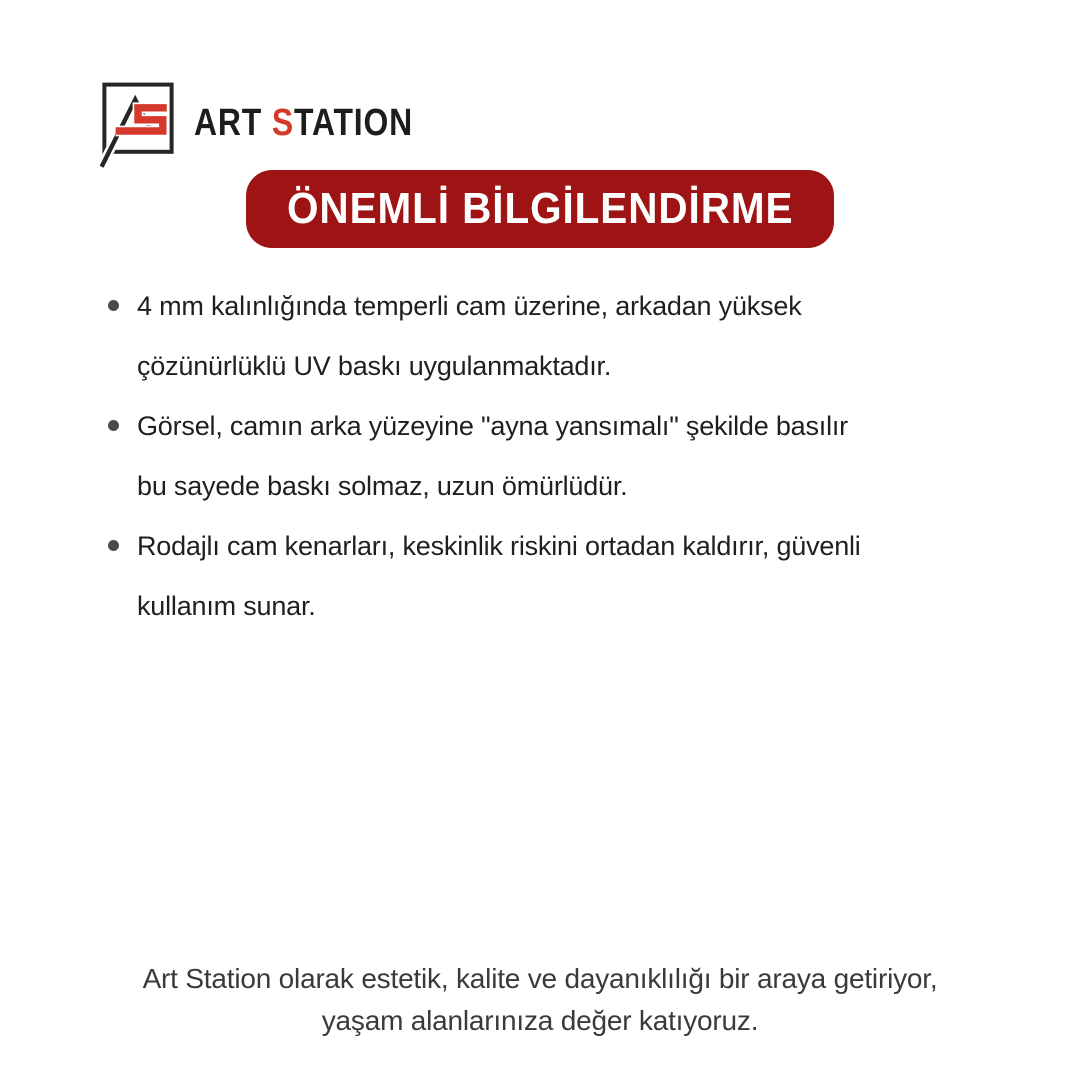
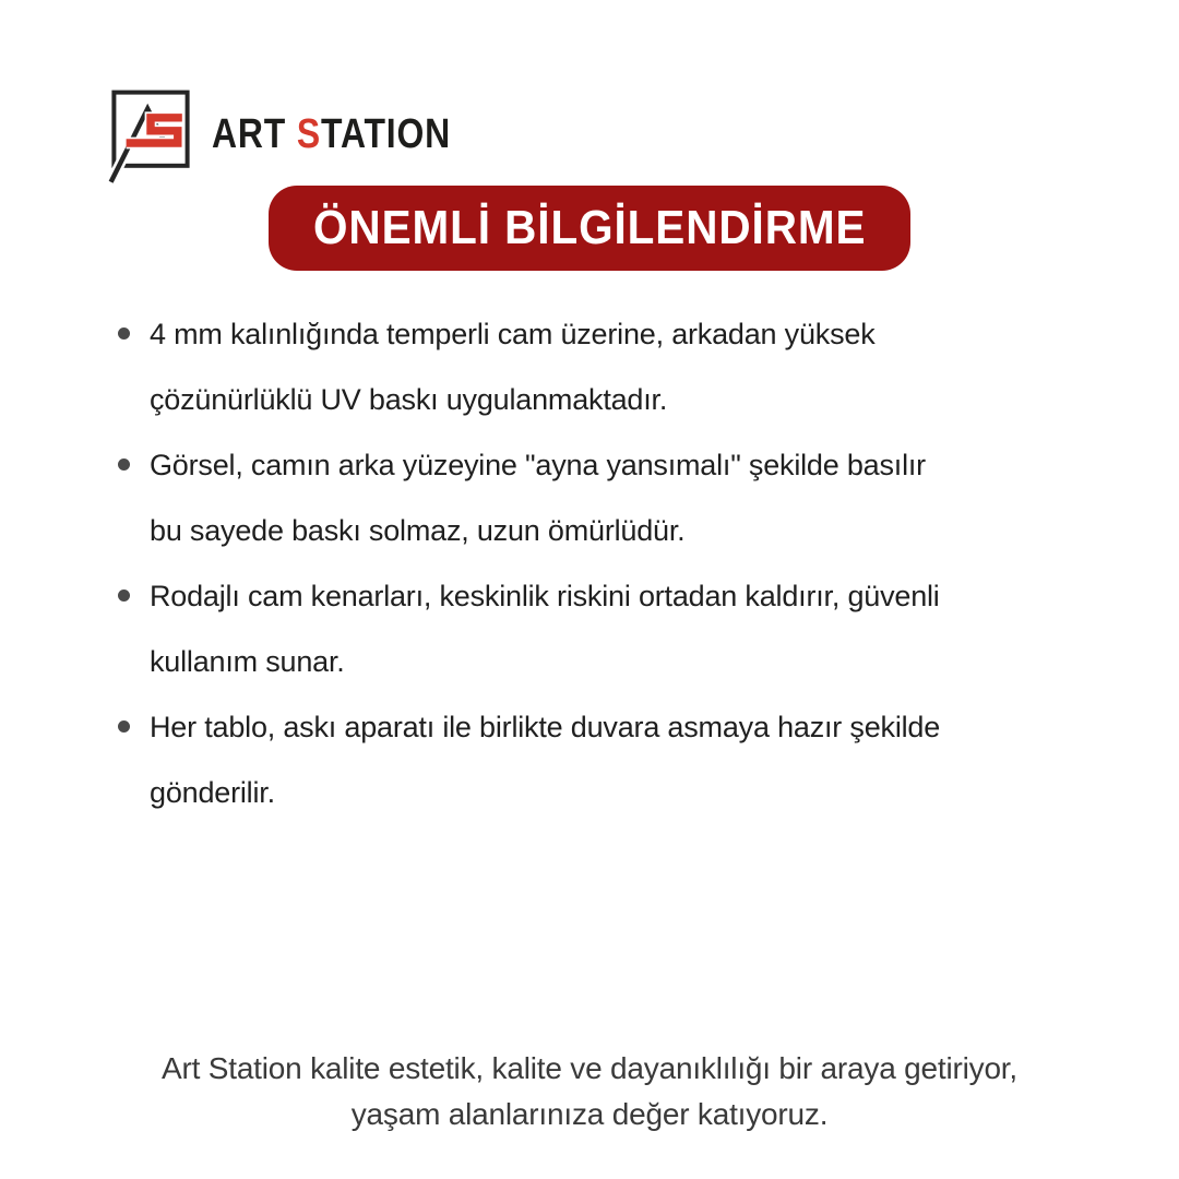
  ART STATION
  ÖNEMLİ BİLGİLENDİRME
  4 mm kalınlığında temperli cam üzerine, arkadan yüksek
  çözünürlüklü UV baskı uygulanmaktadır.
  Görsel, camın arka yüzeyine "ayna yansımalı" şekilde basılır
  bu sayede baskı solmaz, uzun ömürlüdür.
  Rodajlı cam kenarları, keskinlik riskini ortadan kaldırır, güvenli
  kullanım sunar.
+ Her tablo, askı aparatı ile birlikte duvara asmaya hazır şekilde
+ gönderilir.
- Art Station olarak estetik, kalite ve dayanıklılığı bir araya getiriyor,
+ Art Station kalite estetik, kalite ve dayanıklılığı bir araya getiriyor,
  yaşam alanlarınıza değer katıyoruz.
